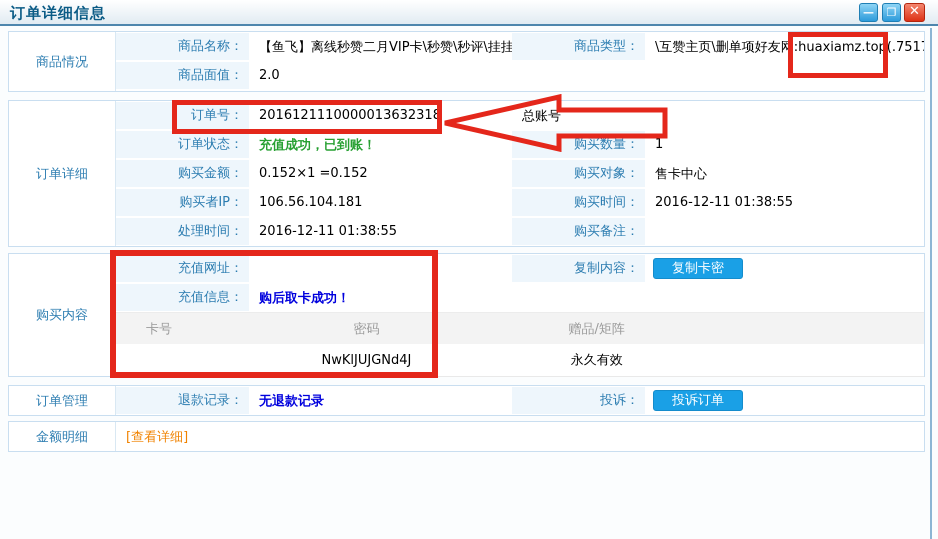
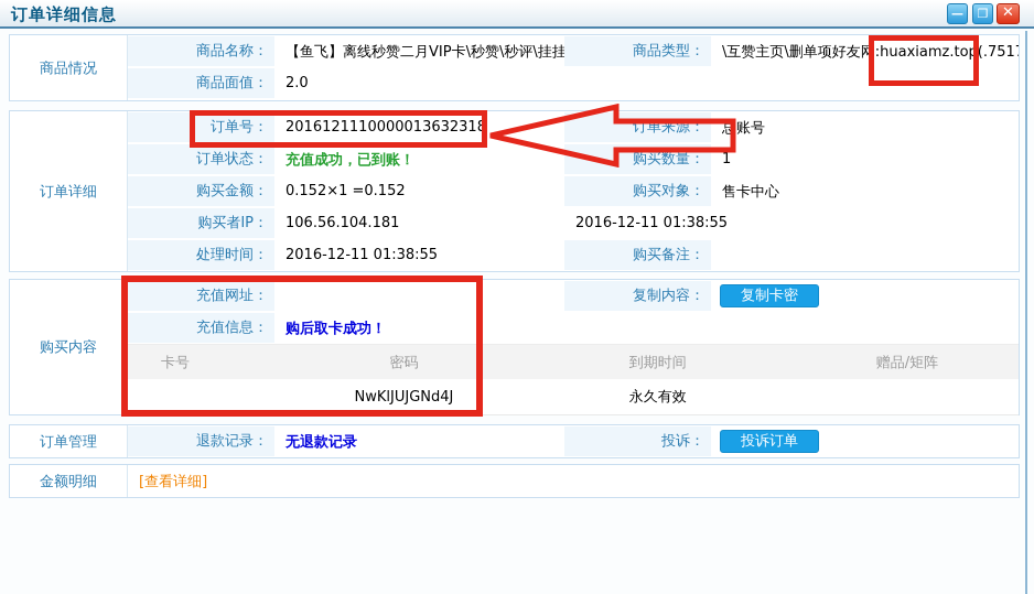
  订单详细信息
  —
  ❐
  ✕
  商品情况
  商品名称：
  【鱼飞】离线秒赞二月VIP卡\秒赞\秒评\挂挂
  商品类型：
  \互赞主页\删单项好友网:huaxiamz.top(.751
  商品面值：
  2.0
  订单详细
  订单号：
  2016121110000013632318
+ 订单来源：
  总账号
  订单状态：
  充值成功，已到账！
  购买数量：
  1
  购买金额：
  0.152×1 =0.152
  购买对象：
  售卡中心
  购买者IP：
  106.56.104.181
- 购买时间：
  2016-12-11 01:38:55
  处理时间：
  2016-12-11 01:38:55
  购买备注：
  购买内容
  充值网址：
  复制内容：
  复制卡密
  充值信息：
  购后取卡成功！
  卡号
  密码
+ 到期时间
  赠品/矩阵
  NwKlJUJGNd4J
  永久有效
  订单管理
  退款记录：
  无退款记录
  投诉：
  投诉订单
  金额明细
  [查看详细]
